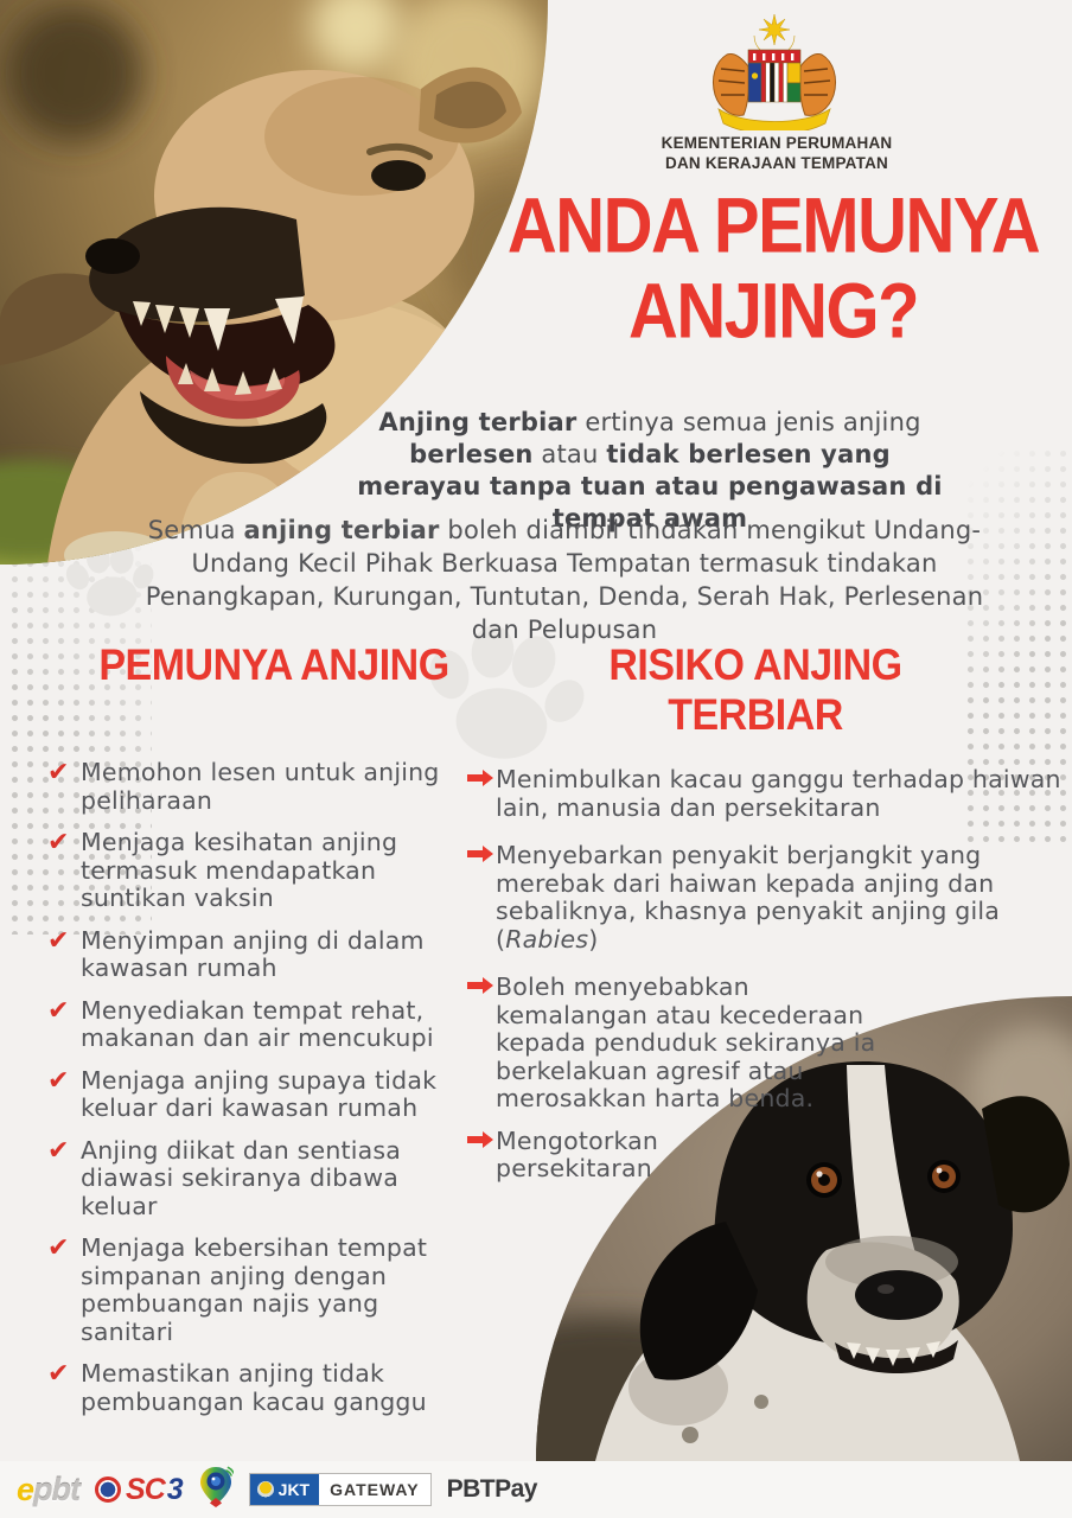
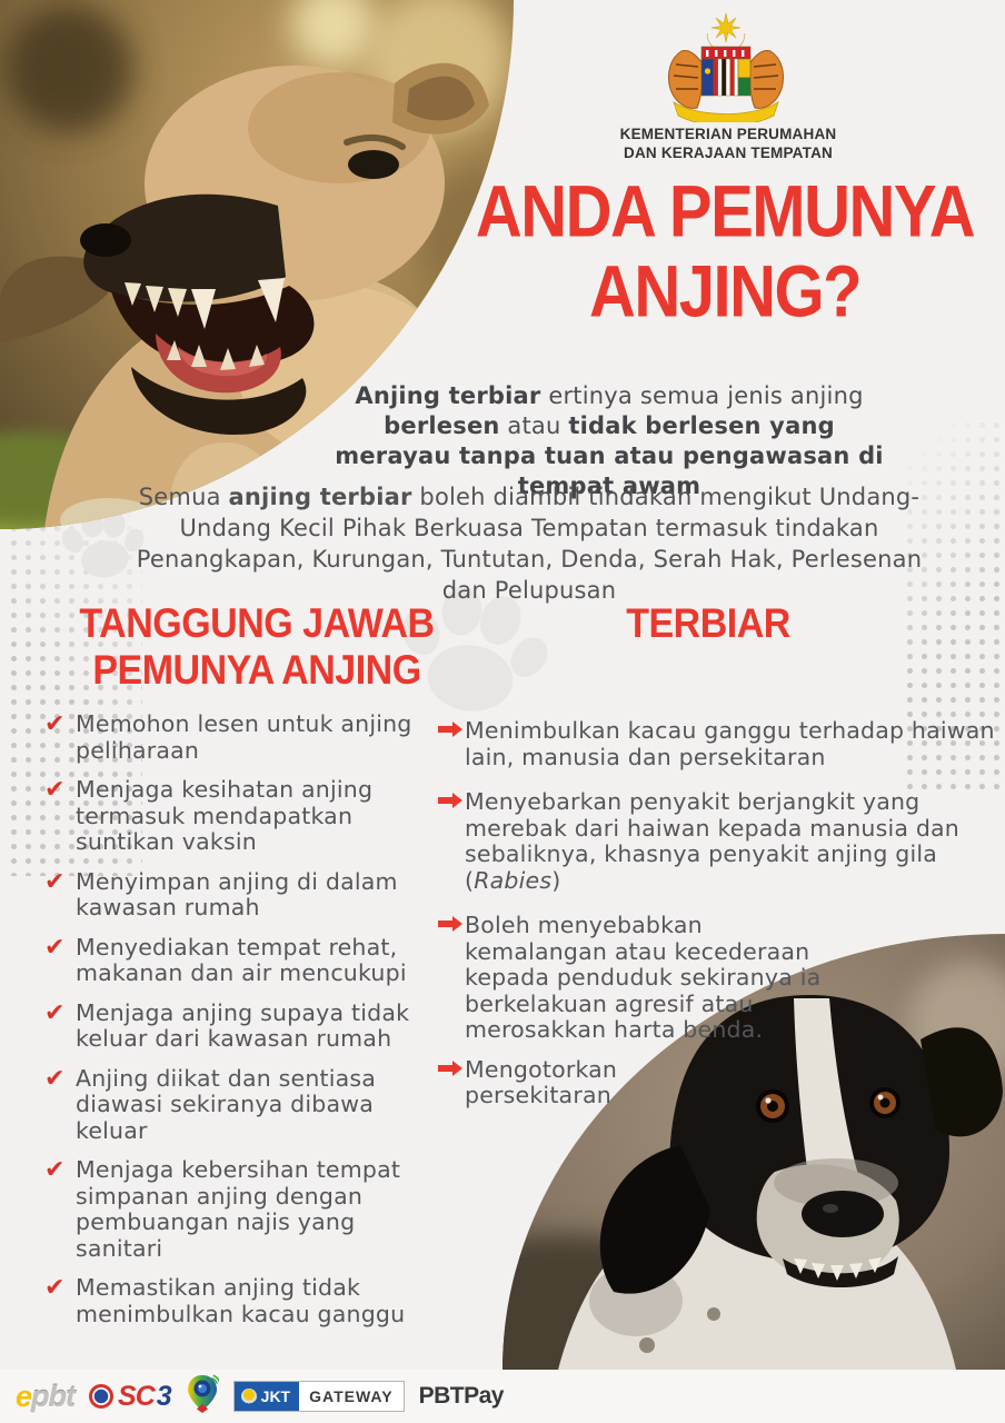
  KEMENTERIAN PERUMAHAN
  DAN KERAJAAN TEMPATAN
  ANDA PEMUNYA
  ANJING?
  Anjing terbiar ertinya semua jenis anjing berlesen atau tidak berlesen yang merayau tanpa tuan atau pengawasan di tempat awam
  Semua anjing terbiar boleh diambil tindakan mengikut Undang-Undang Kecil Pihak Berkuasa Tempatan termasuk tindakan Penangkapan, Kurungan, Tuntutan, Denda, Serah Hak, Perlesenan dan Pelupusan
+ TANGGUNG JAWAB
  PEMUNYA ANJING
- RISIKO ANJING
  TERBIAR
  ✔
  Memohon lesen untuk anjing peliharaan
  ✔
  Menjaga kesihatan anjing termasuk mendapatkan suntikan vaksin
  ✔
  Menyimpan anjing di dalam kawasan rumah
  ✔
  Menyediakan tempat rehat, makanan dan air mencukupi
  ✔
  Menjaga anjing supaya tidak keluar dari kawasan rumah
  ✔
  Anjing diikat dan sentiasa diawasi sekiranya dibawa keluar
  ✔
  Menjaga kebersihan tempat simpanan anjing dengan pembuangan najis yang sanitari
  ✔
- Memastikan anjing tidak pembuangan kacau ganggu
+ Memastikan anjing tidak menimbulkan kacau ganggu
  Menimbulkan kacau ganggu terhadap haiwan lain, manusia dan persekitaran
- Menyebarkan penyakit berjangkit yang merebak dari haiwan kepada anjing dan sebaliknya, khasnya penyakit anjing gila (Rabies)
+ Menyebarkan penyakit berjangkit yang merebak dari haiwan kepada manusia dan sebaliknya, khasnya penyakit anjing gila (Rabies)
  Boleh menyebabkan kemalangan atau kecederaan kepada penduduk sekiranya ia berkelakuan agresif atau merosakkan harta benda.
  Mengotorkan persekitaran
  epbt
  SC
  3
  JKT
  GATEWAY
  PBTPay
